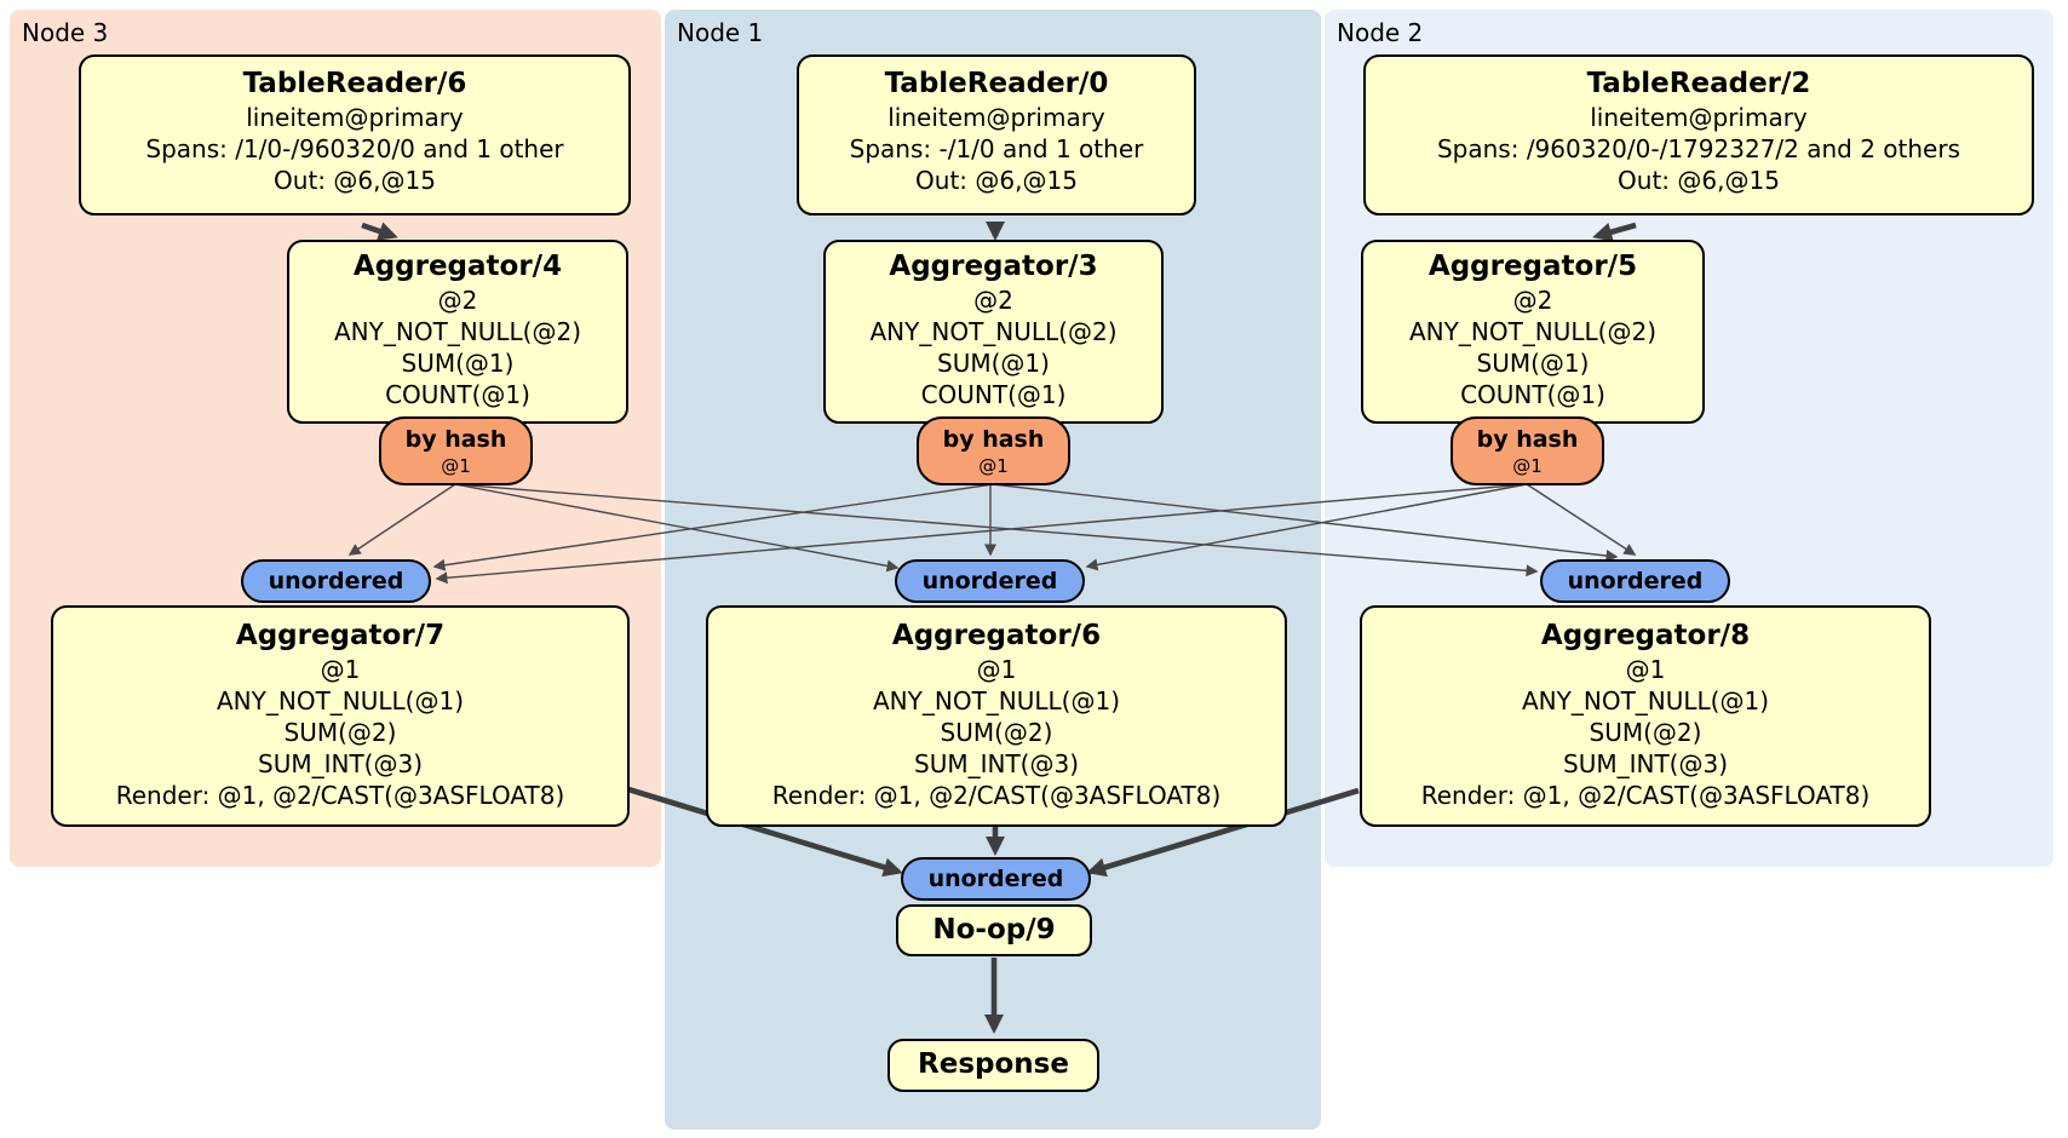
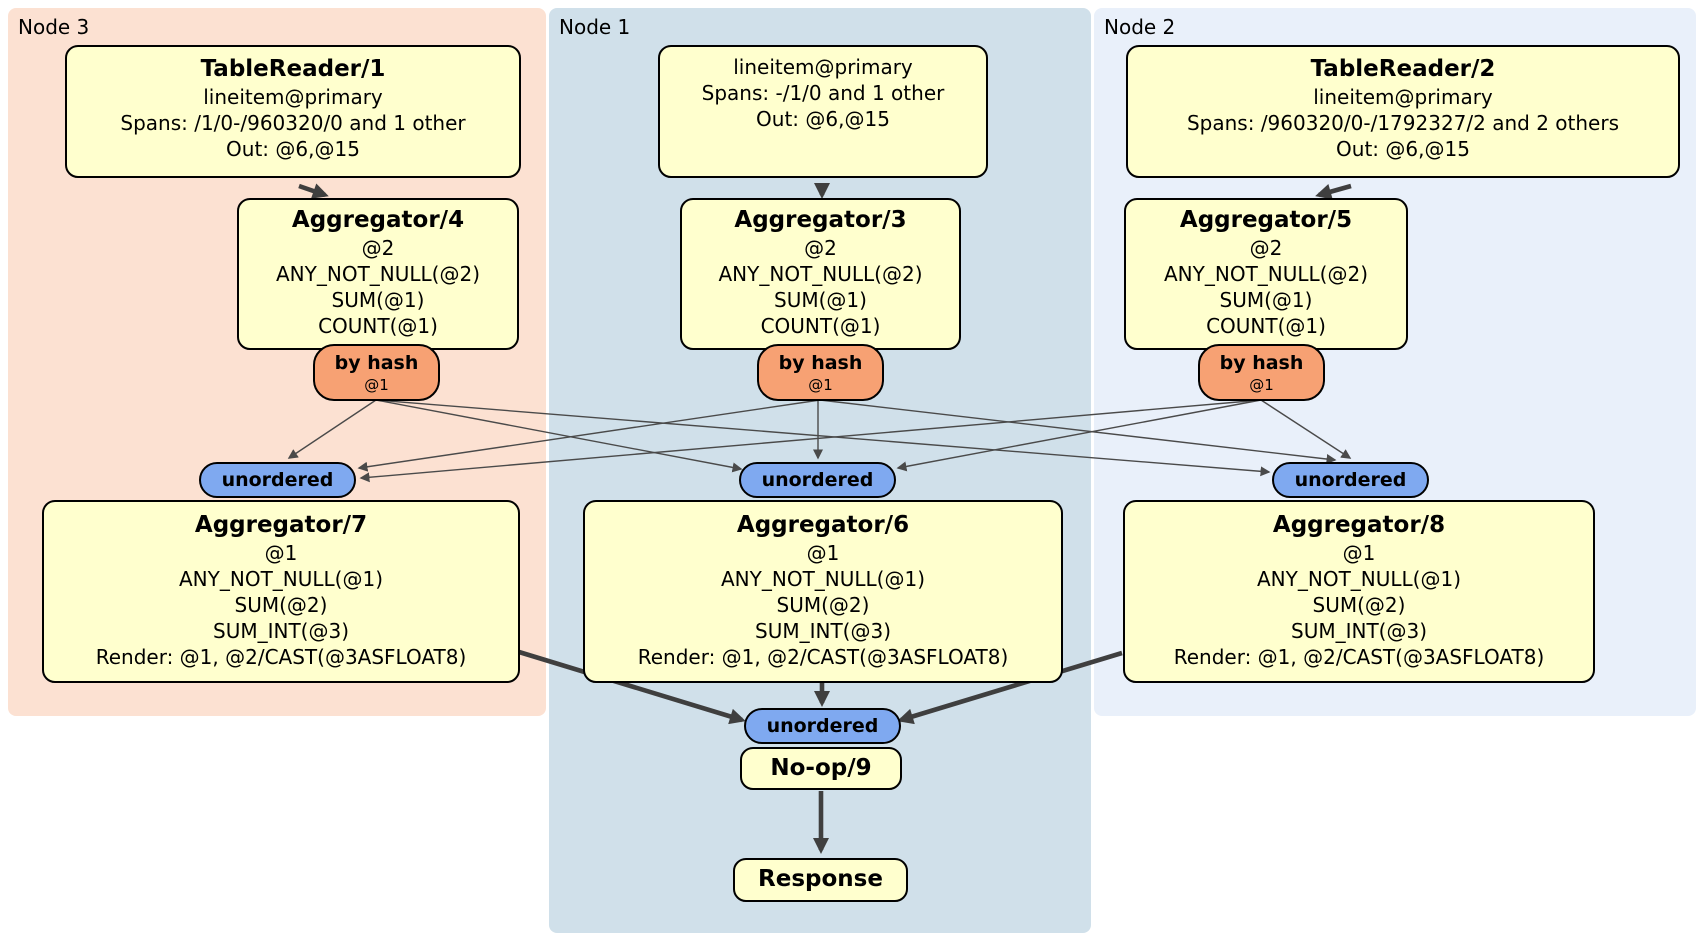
  Node 3
  Node 1
  Node 2
- TableReader/6
+ TableReader/1
  lineitem@primary
  Spans: /1/0-/960320/0 and 1 other
  Out: @6,@15
- TableReader/0
  lineitem@primary
  Spans: -/1/0 and 1 other
  Out: @6,@15
  TableReader/2
  lineitem@primary
  Spans: /960320/0-/1792327/2 and 2 others
  Out: @6,@15
  Aggregator/4
  @2
  ANY_NOT_NULL(@2)
  SUM(@1)
  COUNT(@1)
  Aggregator/3
  @2
  ANY_NOT_NULL(@2)
  SUM(@1)
  COUNT(@1)
  Aggregator/5
  @2
  ANY_NOT_NULL(@2)
  SUM(@1)
  COUNT(@1)
  by hash
  @1
  by hash
  @1
  by hash
  @1
  unordered
  unordered
  unordered
  Aggregator/7
  @1
  ANY_NOT_NULL(@1)
  SUM(@2)
  SUM_INT(@3)
  Render: @1, @2/CAST(@3ASFLOAT8)
  Aggregator/6
  @1
  ANY_NOT_NULL(@1)
  SUM(@2)
  SUM_INT(@3)
  Render: @1, @2/CAST(@3ASFLOAT8)
  Aggregator/8
  @1
  ANY_NOT_NULL(@1)
  SUM(@2)
  SUM_INT(@3)
  Render: @1, @2/CAST(@3ASFLOAT8)
  unordered
  No-op/9
  Response
